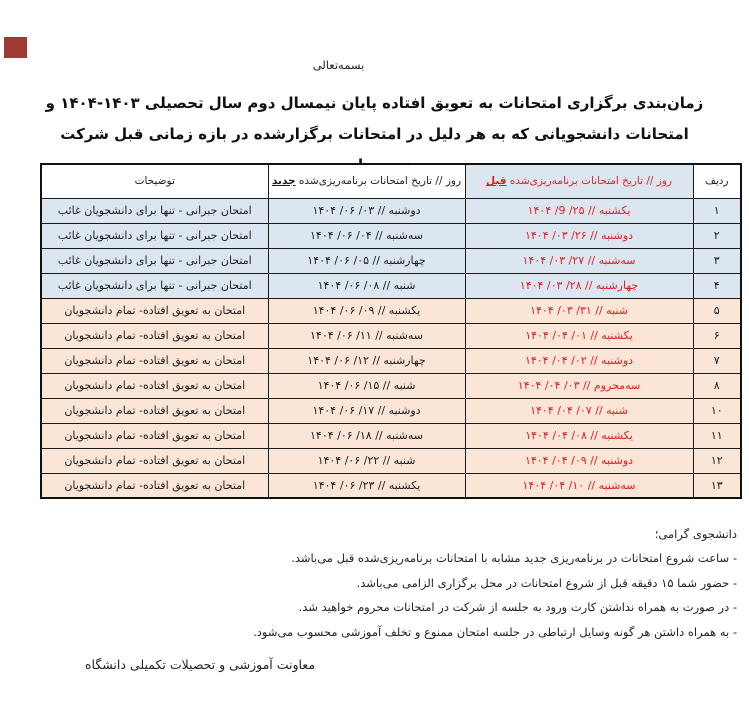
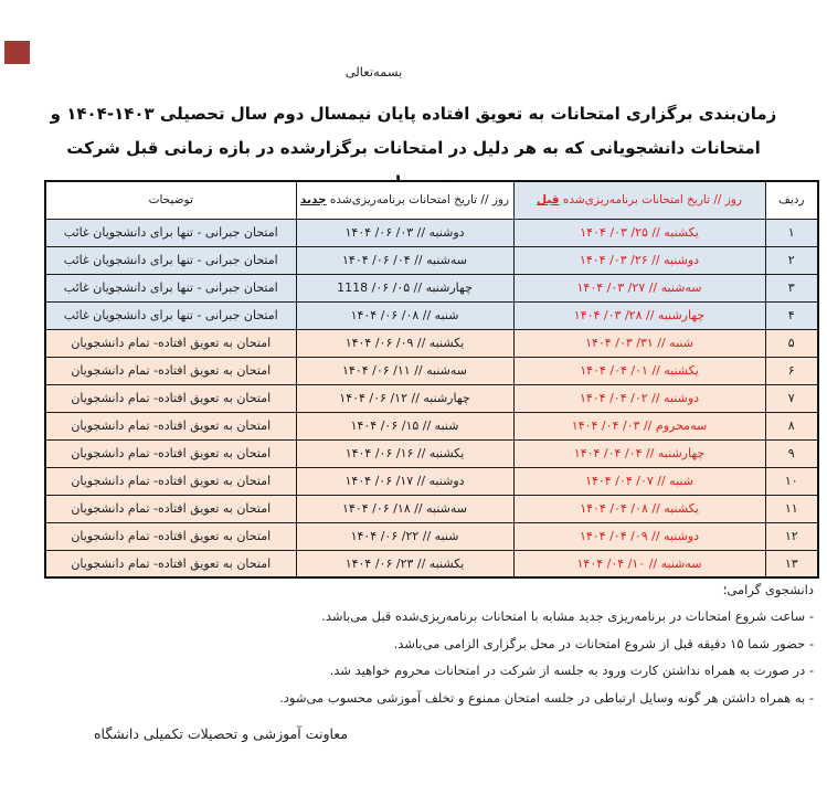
  بسمه‌تعالی
  زمان‌بندی برگزاری امتحانات به تعویق افتاده پایان نیمسال دوم سال تحصیلی ۱۴۰۳-۱۴۰۴ و امتحانات دانشجویانی که به هر دلیل در امتحانات برگزارشده در بازه زمانی قبل شرکت
  ردیف	روز // تاریخ امتحانات برنامه‌ریزی‌شده قبل	روز // تاریخ امتحانات برنامه‌ریزی‌شده جدید	توضیحات
- ۱	یکشنبه // ۲۵/ 9/ ۱۴۰۴	دوشنبه // ۰۳/ ۰۶/ ۱۴۰۴	امتحان جبرانی - تنها برای دانشجویان غائب
+ ۱	یکشنبه // ۲۵/ ۰۳/ ۱۴۰۴	دوشنبه // ۰۳/ ۰۶/ ۱۴۰۴	امتحان جبرانی - تنها برای دانشجویان غائب
  ۲	دوشنبه // ۲۶/ ۰۳/ ۱۴۰۴	سه‌شنبه // ۰۴/ ۰۶/ ۱۴۰۴	امتحان جبرانی - تنها برای دانشجویان غائب
- ۳	سه‌شنبه // ۲۷/ ۰۳/ ۱۴۰۴	چهارشنبه // ۰۵/ ۰۶/ ۱۴۰۴	امتحان جبرانی - تنها برای دانشجویان غائب
+ ۳	سه‌شنبه // ۲۷/ ۰۳/ ۱۴۰۴	چهارشنبه // ۰۵/ ۰۶/ 1118	امتحان جبرانی - تنها برای دانشجویان غائب
  ۴	چهارشنبه // ۲۸/ ۰۳/ ۱۴۰۴	شنبه // ۰۸/ ۰۶/ ۱۴۰۴	امتحان جبرانی - تنها برای دانشجویان غائب
  ۵	شنبه // ۳۱/ ۰۳/ ۱۴۰۴	یکشنبه // ۰۹/ ۰۶/ ۱۴۰۴	امتحان به تعویق افتاده- تمام دانشجویان
  ۶	یکشنبه // ۰۱/ ۰۴/ ۱۴۰۴	سه‌شنبه // ۱۱/ ۰۶/ ۱۴۰۴	امتحان به تعویق افتاده- تمام دانشجویان
  ۷	دوشنبه // ۰۲/ ۰۴/ ۱۴۰۴	چهارشنبه // ۱۲/ ۰۶/ ۱۴۰۴	امتحان به تعویق افتاده- تمام دانشجویان
  ۸	سه‌محروم // ۰۳/ ۰۴/ ۱۴۰۴	شنبه // ۱۵/ ۰۶/ ۱۴۰۴	امتحان به تعویق افتاده- تمام دانشجویان
+ ۹	چهارشنبه // ۰۴/ ۰۴/ ۱۴۰۴	یکشنبه // ۱۶/ ۰۶/ ۱۴۰۴	امتحان به تعویق افتاده- تمام دانشجویان
  ۱۰	شنبه // ۰۷/ ۰۴/ ۱۴۰۴	دوشنبه // ۱۷/ ۰۶/ ۱۴۰۴	امتحان به تعویق افتاده- تمام دانشجویان
  ۱۱	یکشنبه // ۰۸/ ۰۴/ ۱۴۰۴	سه‌شنبه // ۱۸/ ۰۶/ ۱۴۰۴	امتحان به تعویق افتاده- تمام دانشجویان
  ۱۲	دوشنبه // ۰۹/ ۰۴/ ۱۴۰۴	شنبه // ۲۲/ ۰۶/ ۱۴۰۴	امتحان به تعویق افتاده- تمام دانشجویان
  ۱۳	سه‌شنبه // ۱۰/ ۰۴/ ۱۴۰۴	یکشنبه // ۲۳/ ۰۶/ ۱۴۰۴	امتحان به تعویق افتاده- تمام دانشجویان
  دانشجوی گرامی؛
  - ساعت شروع امتحانات در برنامه‌ریزی جدید مشابه با امتحانات برنامه‌ریزی‌شده قبل می‌باشد.
  - حضور شما ۱۵ دقیقه قبل از شروع امتحانات در محل برگزاری الزامی می‌باشد.
  - در صورت به همراه نداشتن کارت ورود به جلسه از شرکت در امتحانات محروم خواهید شد.
  - به همراه داشتن هر گونه وسایل ارتباطی در جلسه امتحان ممنوع و تخلف آموزشی محسوب می‌شود.
  معاونت آموزشی و تحصیلات تکمیلی دانشگاه
